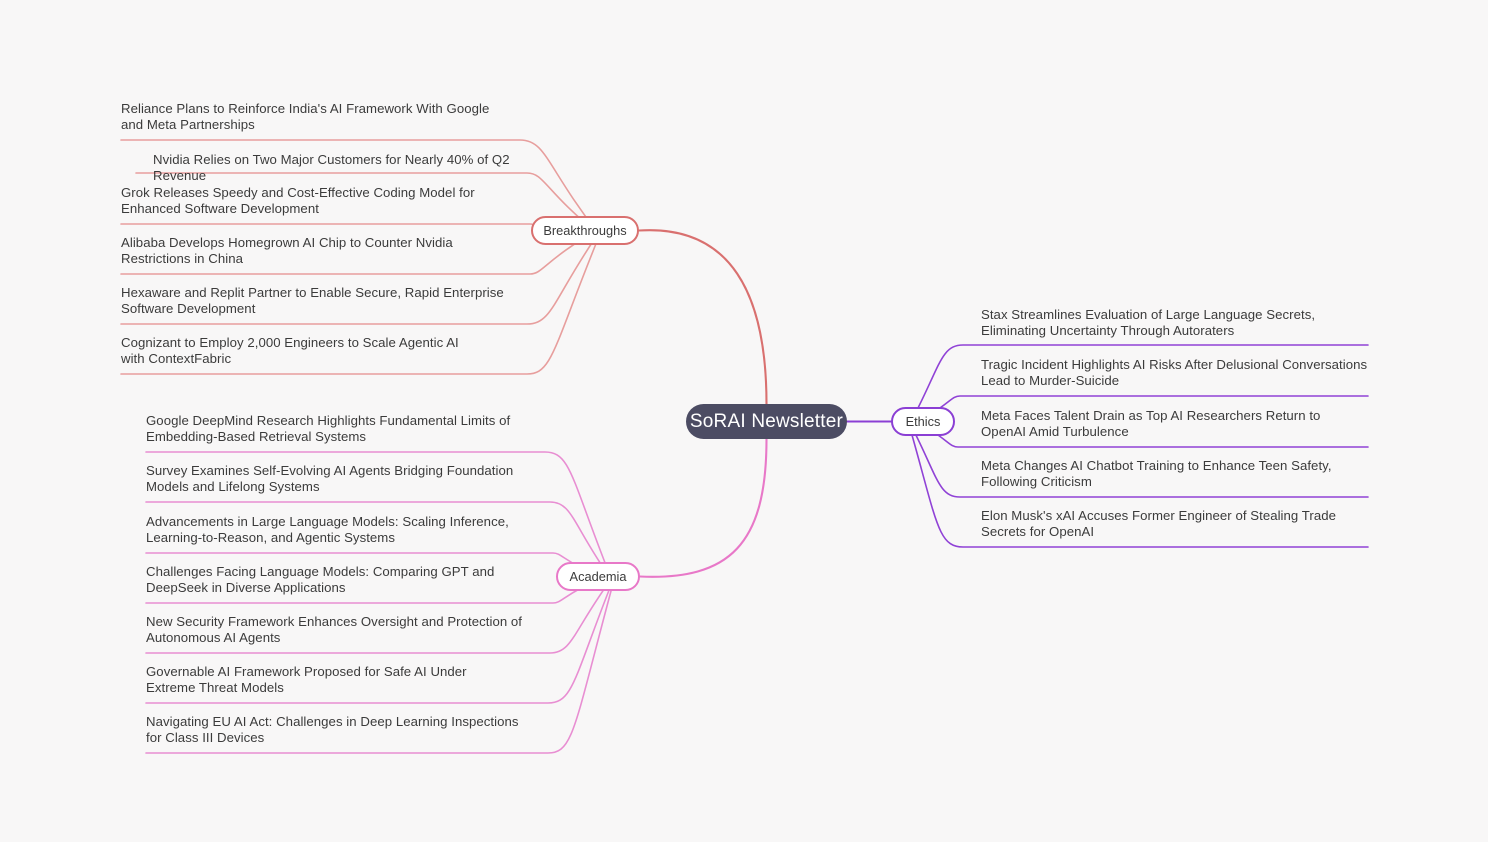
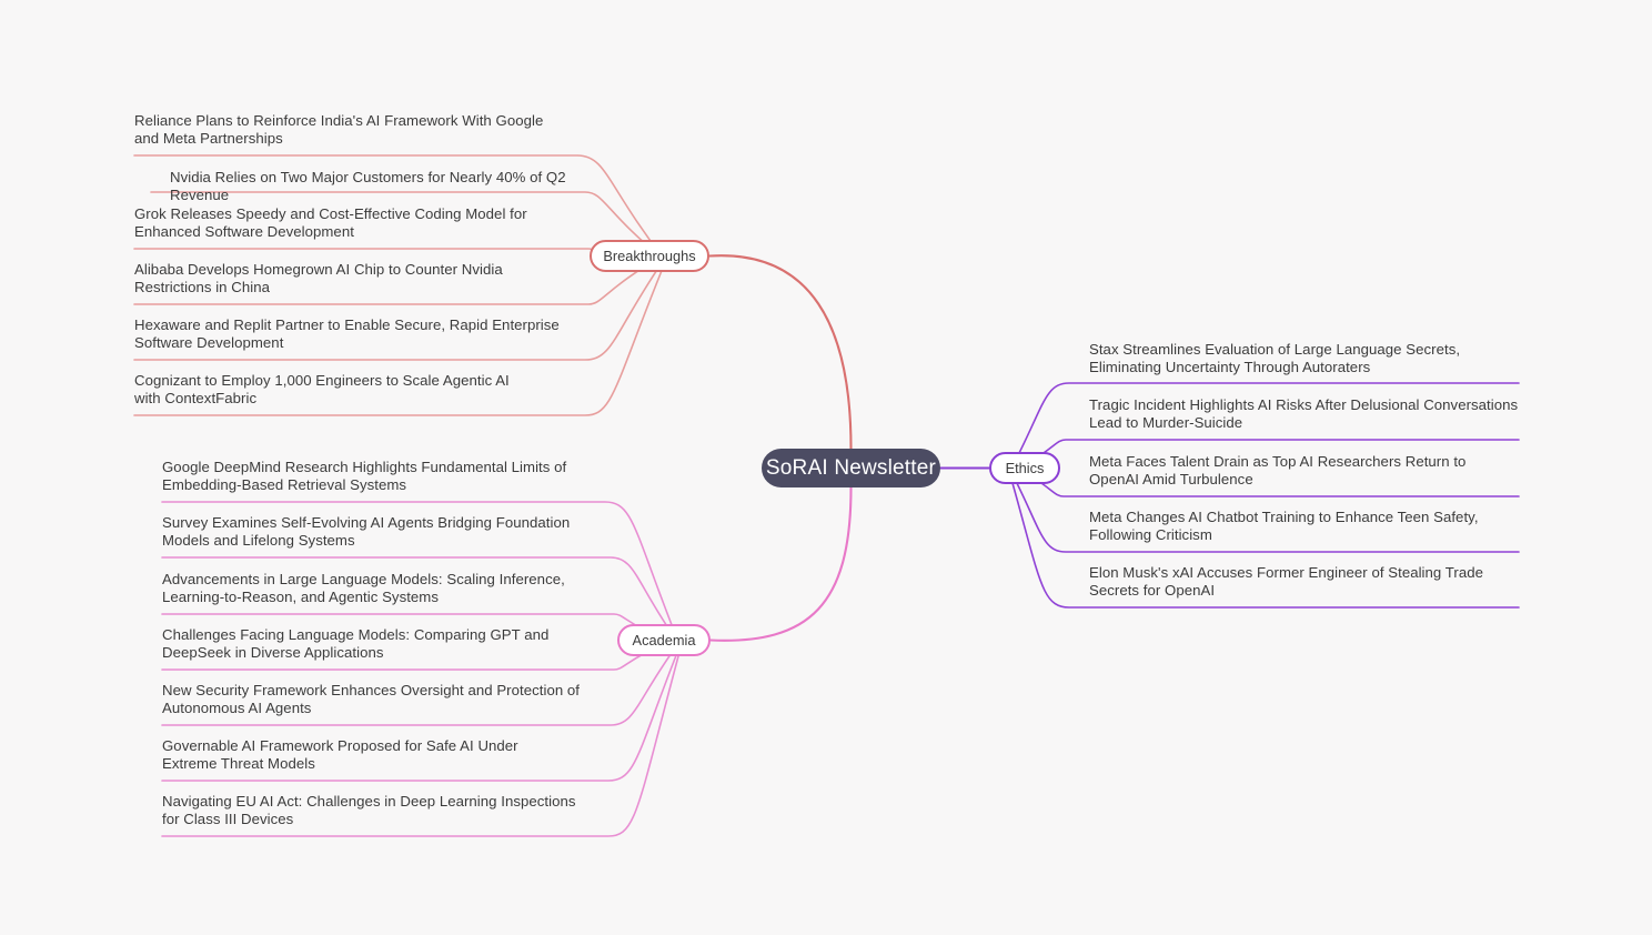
  SoRAI Newsletter
  Breakthroughs
  Academia
  Ethics
  Reliance Plans to Reinforce India's AI Framework With Google and Meta Partnerships
  Nvidia Relies on Two Major Customers for Nearly 40% of Q2 Revenue
  Grok Releases Speedy and Cost-Effective Coding Model for Enhanced Software Development
  Alibaba Develops Homegrown AI Chip to Counter Nvidia Restrictions in China
  Hexaware and Replit Partner to Enable Secure, Rapid Enterprise Software Development
- Cognizant to Employ 2,000 Engineers to Scale Agentic AI with ContextFabric
+ Cognizant to Employ 1,000 Engineers to Scale Agentic AI with ContextFabric
  Google DeepMind Research Highlights Fundamental Limits of Embedding-Based Retrieval Systems
  Survey Examines Self-Evolving AI Agents Bridging Foundation Models and Lifelong Systems
  Advancements in Large Language Models: Scaling Inference, Learning-to-Reason, and Agentic Systems
  Challenges Facing Language Models: Comparing GPT and DeepSeek in Diverse Applications
  New Security Framework Enhances Oversight and Protection of Autonomous AI Agents
  Governable AI Framework Proposed for Safe AI Under Extreme Threat Models
  Navigating EU AI Act: Challenges in Deep Learning Inspections for Class III Devices
  Stax Streamlines Evaluation of Large Language Secrets, Eliminating Uncertainty Through Autoraters
  Tragic Incident Highlights AI Risks After Delusional Conversations Lead to Murder-Suicide
  Meta Faces Talent Drain as Top AI Researchers Return to OpenAI Amid Turbulence
  Meta Changes AI Chatbot Training to Enhance Teen Safety, Following Criticism
  Elon Musk's xAI Accuses Former Engineer of Stealing Trade Secrets for OpenAI
